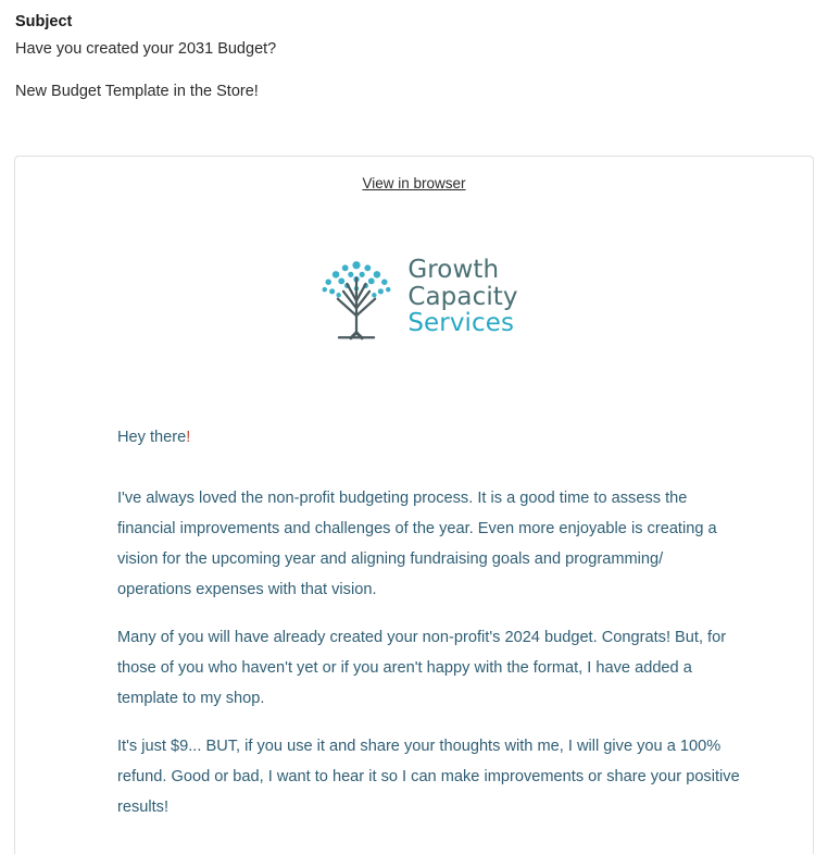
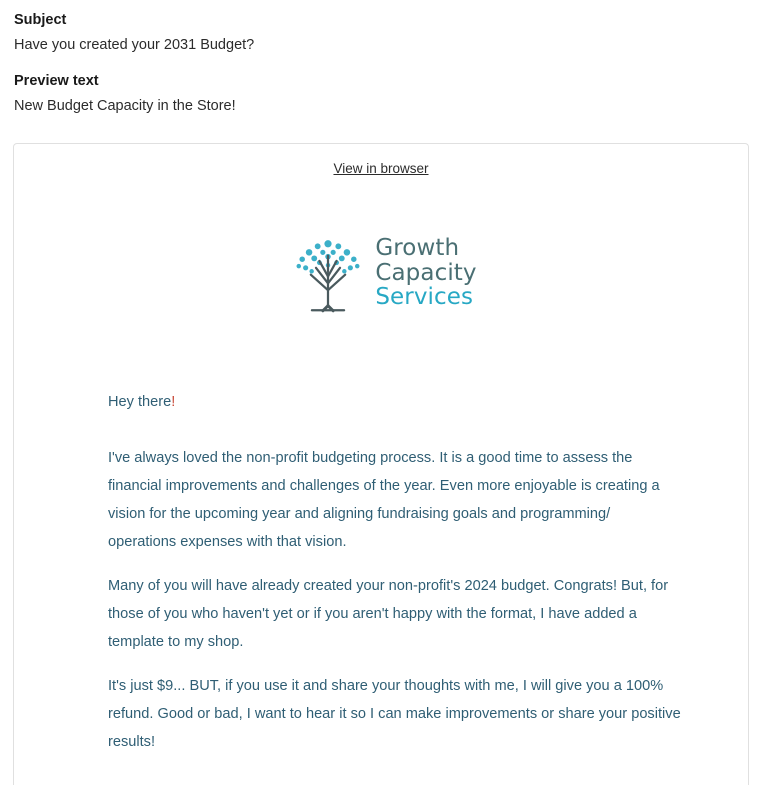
  Subject
  Have you created your 2031 Budget?
+ Preview text
- New Budget Template in the Store!
+ New Budget Capacity in the Store!
  View in browser
  Growth
  Capacity
  Services
  Hey there!
  I've always loved the non-profit budgeting process. It is a good time to assess the financial improvements and challenges of the year. Even more enjoyable is creating a vision for the upcoming year and aligning fundraising goals and programming/ operations expenses with that vision.
  Many of you will have already created your non-profit's 2024 budget. Congrats! But, for those of you who haven't yet or if you aren't happy with the format, I have added a template to my shop.
  It's just $9... BUT, if you use it and share your thoughts with me, I will give you a 100% refund. Good or bad, I want to hear it so I can make improvements or share your positive results!
